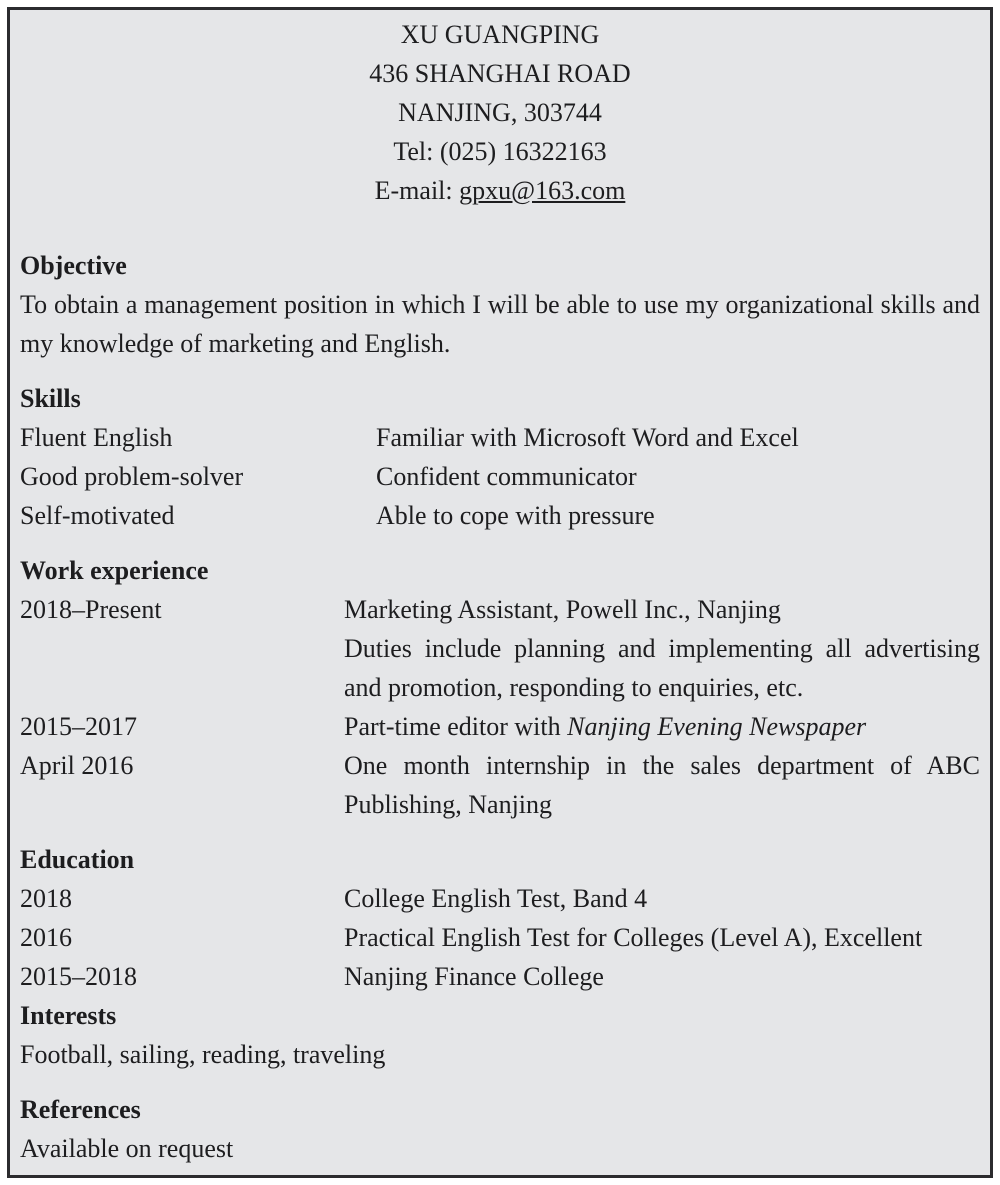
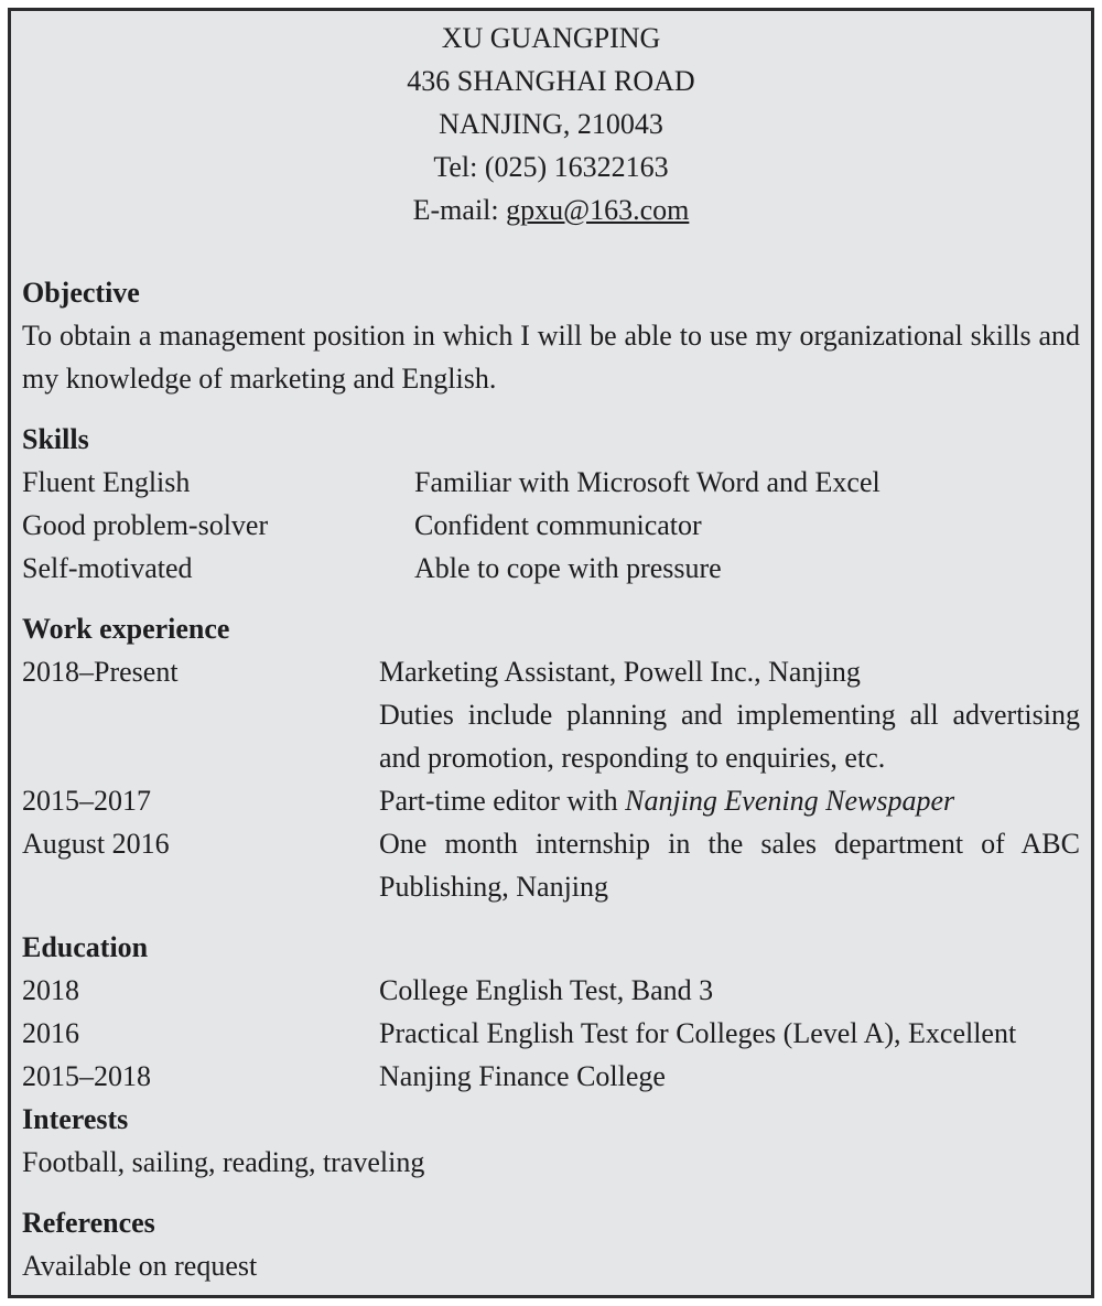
  XU GUANGPING
  436 SHANGHAI ROAD
- NANJING, 303744
+ NANJING, 210043
  Tel: (025) 16322163
  E-mail: gpxu@163.com
  Objective
  To obtain a management position in which I will be able to use my organizational skills and my knowledge of marketing and English.
  Skills
  Fluent English
  Familiar with Microsoft Word and Excel
  Good problem-solver
  Confident communicator
  Self-motivated
  Able to cope with pressure
  Work experience
  2018–Present
  Marketing Assistant, Powell Inc., Nanjing
  Duties include planning and implementing all advertising and promotion, responding to enquiries, etc.
  2015–2017
  Part-time editor with Nanjing Evening Newspaper
- April 2016
+ August 2016
  One month internship in the sales department of ABC Publishing, Nanjing
  Education
  2018
- College English Test, Band 4
+ College English Test, Band 3
  2016
  Practical English Test for Colleges (Level A), Excellent
  2015–2018
  Nanjing Finance College
  Interests
  Football, sailing, reading, traveling
  References
  Available on request
